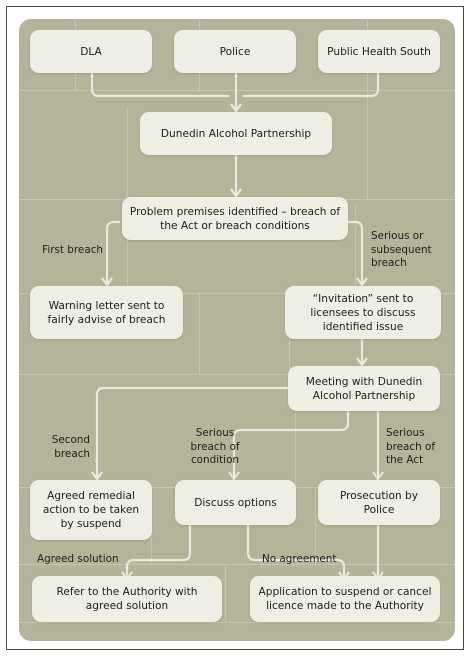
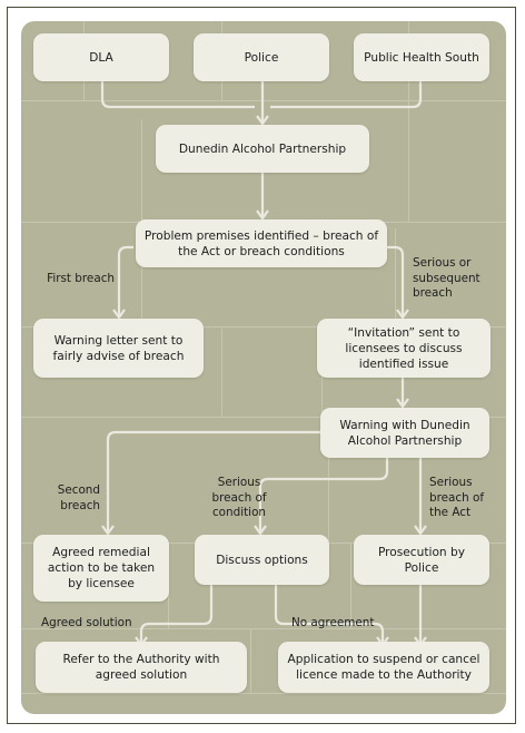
  DLA
  Police
  Public Health South
  Dunedin Alcohol Partnership
  Problem premises identified – breach of the Act or breach conditions
  Warning letter sent to fairly advise of breach
  “Invitation” sent to licensees to discuss identified issue
- Meeting with Dunedin Alcohol Partnership
+ Warning with Dunedin Alcohol Partnership
- Agreed remedial action to be taken by suspend
+ Agreed remedial action to be taken by licensee
  Discuss options
  Prosecution by Police
  Refer to the Authority with agreed solution
  Application to suspend or cancel licence made to the Authority
  First breach
  Serious or
  subsequent
  breach
  Second
  breach
  Serious
  breach of
  condition
  Serious
  breach of
  the Act
  Agreed solution
  No agreement
